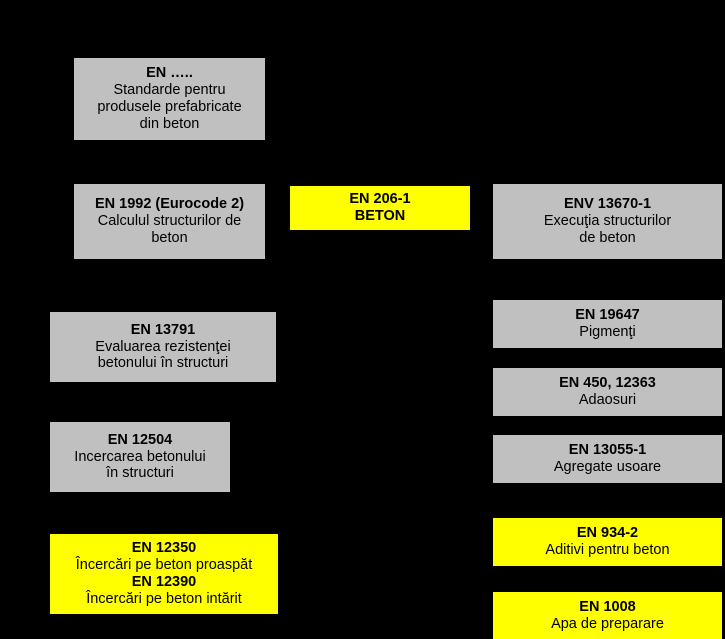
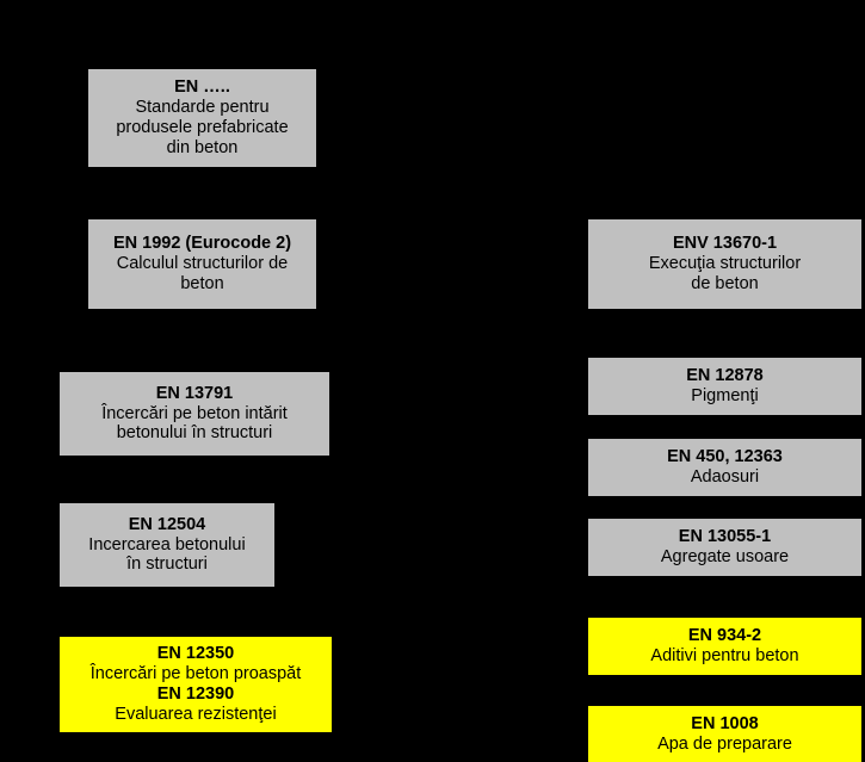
  EN …..
  Standarde pentru
  produsele prefabricate
  din beton
  EN 1992 (Eurocode 2)
  Calculul structurilor de
  beton
- EN 206-1
- BETON
  ENV 13670-1
  Execuţia structurilor
  de beton
  EN 13791
- Evaluarea rezistenţei
+ Încercări pe beton intărit
  betonului în structuri
  EN 12504
  Incercarea betonului
  în structuri
  EN 12350
  Încercări pe beton proaspăt
  EN 12390
- Încercări pe beton intărit
+ Evaluarea rezistenţei
- EN 19647
+ EN 12878
  Pigmenţi
  EN 450, 12363
  Adaosuri
  EN 13055-1
  Agregate usoare
  EN 934-2
  Aditivi pentru beton
  EN 1008
  Apa de preparare
